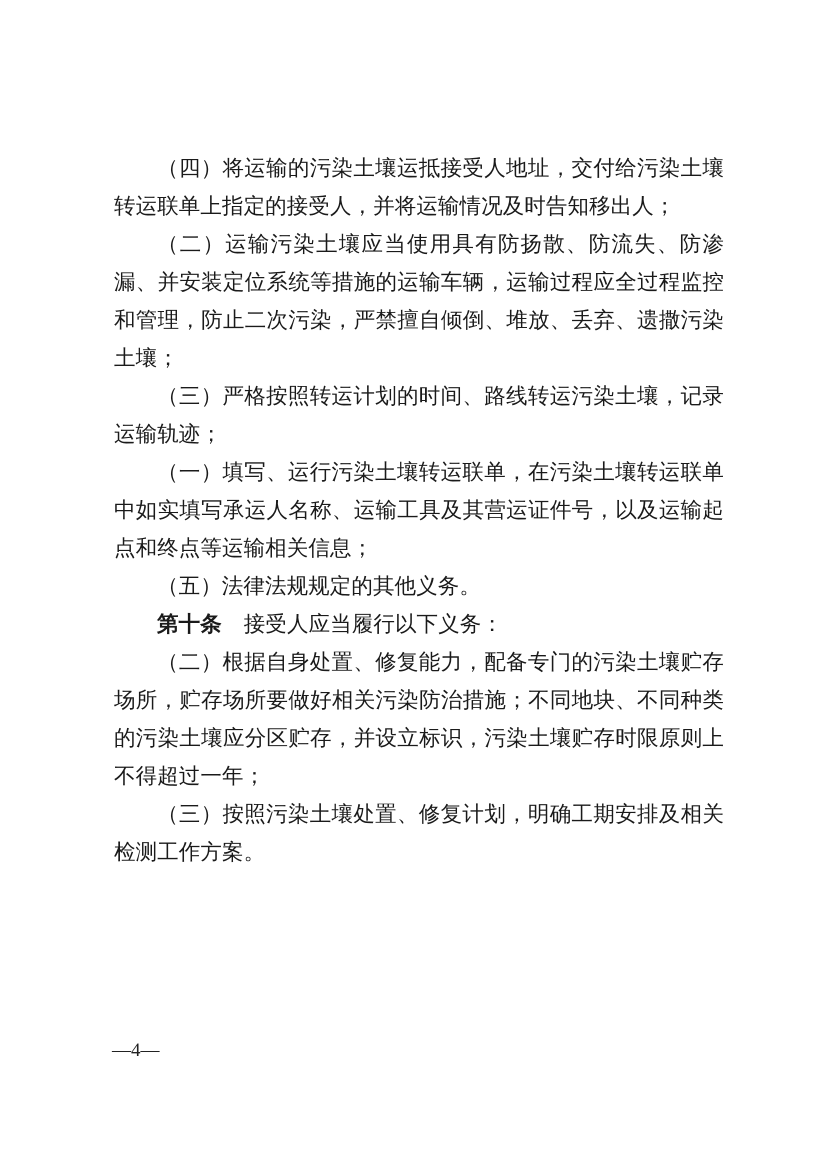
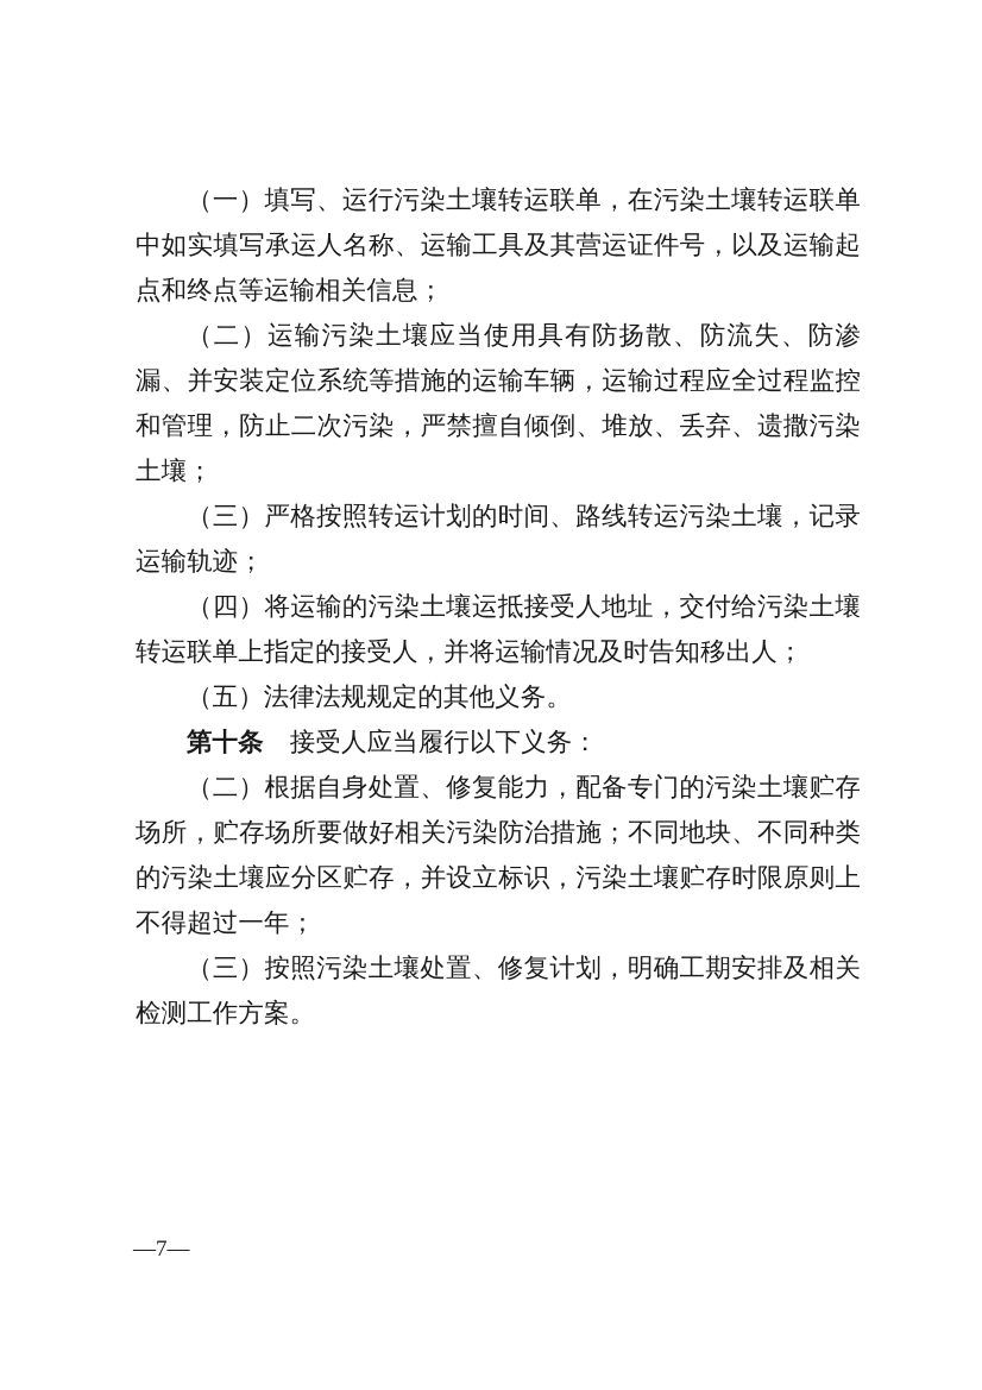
- （四）将运输的污染土壤运抵接受人地址，交付给污染土壤转运联单上指定的接受人，并将运输情况及时告知移出人；
+ （一）填写、运行污染土壤转运联单，在污染土壤转运联单中如实填写承运人名称、运输工具及其营运证件号，以及运输起点和终点等运输相关信息；
  （二）运输污染土壤应当使用具有防扬散、防流失、防渗漏、并安装定位系统等措施的运输车辆，运输过程应全过程监控和管理，防止二次污染，严禁擅自倾倒、堆放、丢弃、遗撒污染土壤；
  （三）严格按照转运计划的时间、路线转运污染土壤，记录运输轨迹；
- （一）填写、运行污染土壤转运联单，在污染土壤转运联单中如实填写承运人名称、运输工具及其营运证件号，以及运输起点和终点等运输相关信息；
+ （四）将运输的污染土壤运抵接受人地址，交付给污染土壤转运联单上指定的接受人，并将运输情况及时告知移出人；
  （五）法律法规规定的其他义务。
  第十条 接受人应当履行以下义务：
  （二）根据自身处置、修复能力，配备专门的污染土壤贮存场所，贮存场所要做好相关污染防治措施；不同地块、不同种类的污染土壤应分区贮存，并设立标识，污染土壤贮存时限原则上不得超过一年；
  （三）按照污染土壤处置、修复计划，明确工期安排及相关检测工作方案。
- —4—
+ —7—
